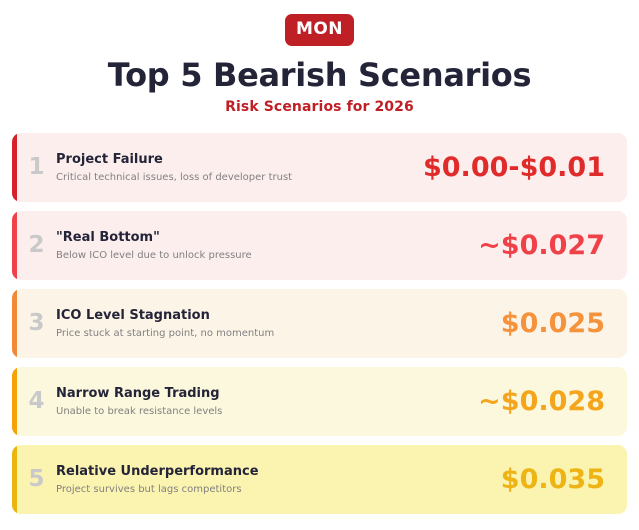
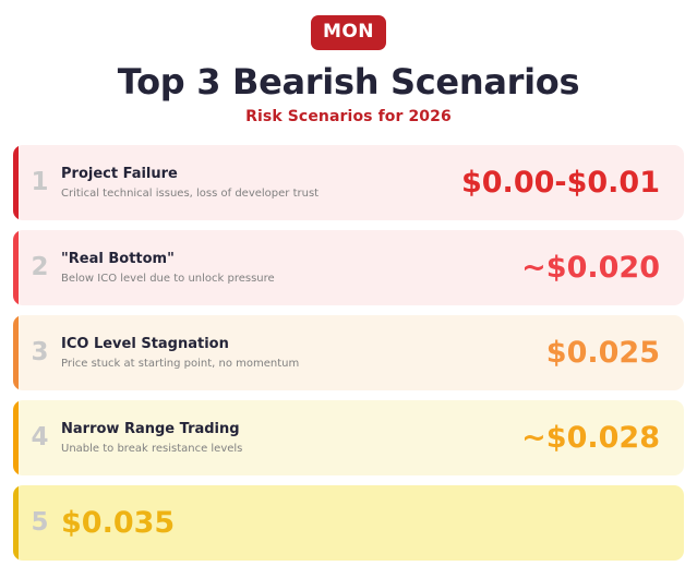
  MON
- Top 5 Bearish Scenarios
+ Top 3 Bearish Scenarios
  Risk Scenarios for 2026
  1
  Project Failure
  Critical technical issues, loss of developer trust
  $0.00-$0.01
  2
  "Real Bottom"
  Below ICO level due to unlock pressure
- ~$0.027
+ ~$0.020
  3
  ICO Level Stagnation
  Price stuck at starting point, no momentum
  $0.025
  4
  Narrow Range Trading
  Unable to break resistance levels
  ~$0.028
  5
- Relative Underperformance
- Project survives but lags competitors
  $0.035
